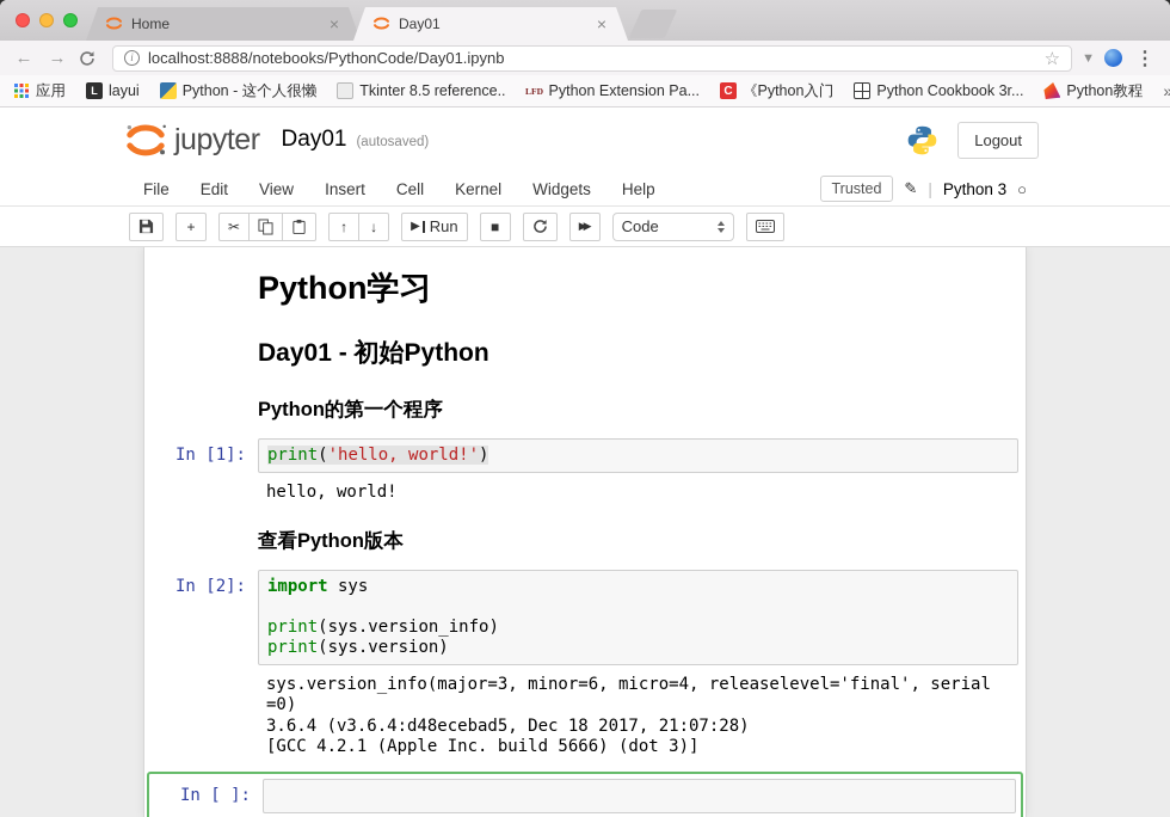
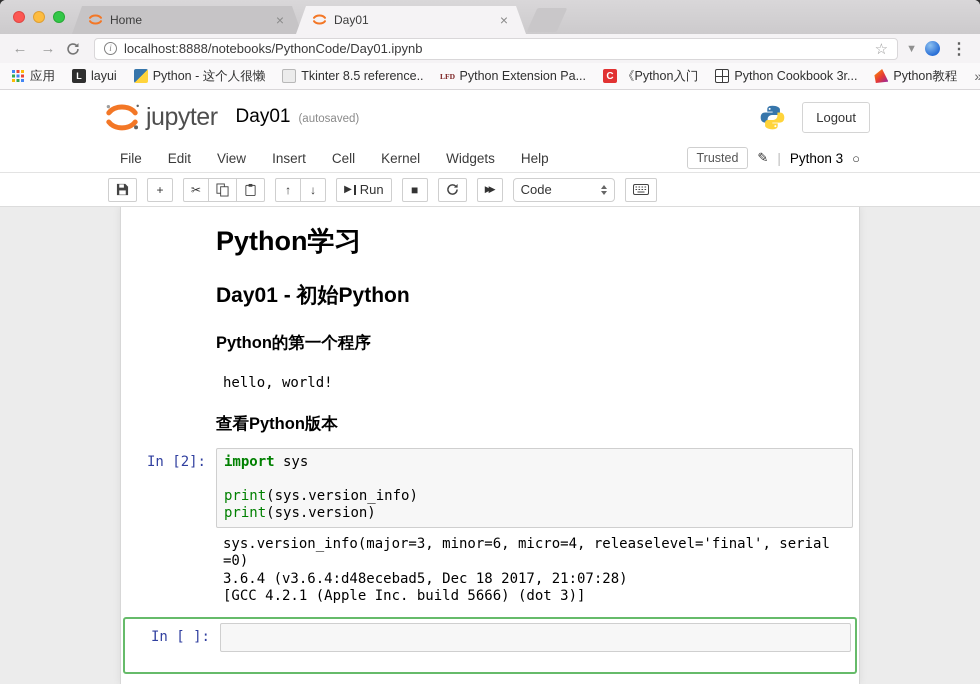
  Home
  ×
  Day01
  ×
  ←
  →
  i
  localhost:8888/notebooks/PythonCode/Day01.ipynb
  ☆
  ▼
  ⋮
  应用
  L
  layui
  Python - 这个人很懒
  Tkinter 8.5 reference..
  LFD
  Python Extension Pa...
  C
  《Python入门
  Python Cookbook 3r...
  Python教程
  »
  jupyter
  Day01
  (autosaved)
  Logout
  File
  Edit
  View
  Insert
  Cell
  Kernel
  Widgets
  Help
  Trusted
  ✎
  |
  Python 3
  ○
  +
  ✂
  ↑
  ↓
  ▶
  Run
  ■
  ▶▶
  Code
  Python学习
  Day01 - 初始Python
  Python的第一个程序
- In [1]:
- print('hello, world!')
  hello, world!
  查看Python版本
  In [2]:
  import sys
  print(sys.version_info)
  print(sys.version)
  sys.version_info(major=3, minor=6, micro=4, releaselevel='final', serial=0)
  3.6.4 (v3.6.4:d48ecebad5, Dec 18 2017, 21:07:28)
  [GCC 4.2.1 (Apple Inc. build 5666) (dot 3)]
  In [ ]:
